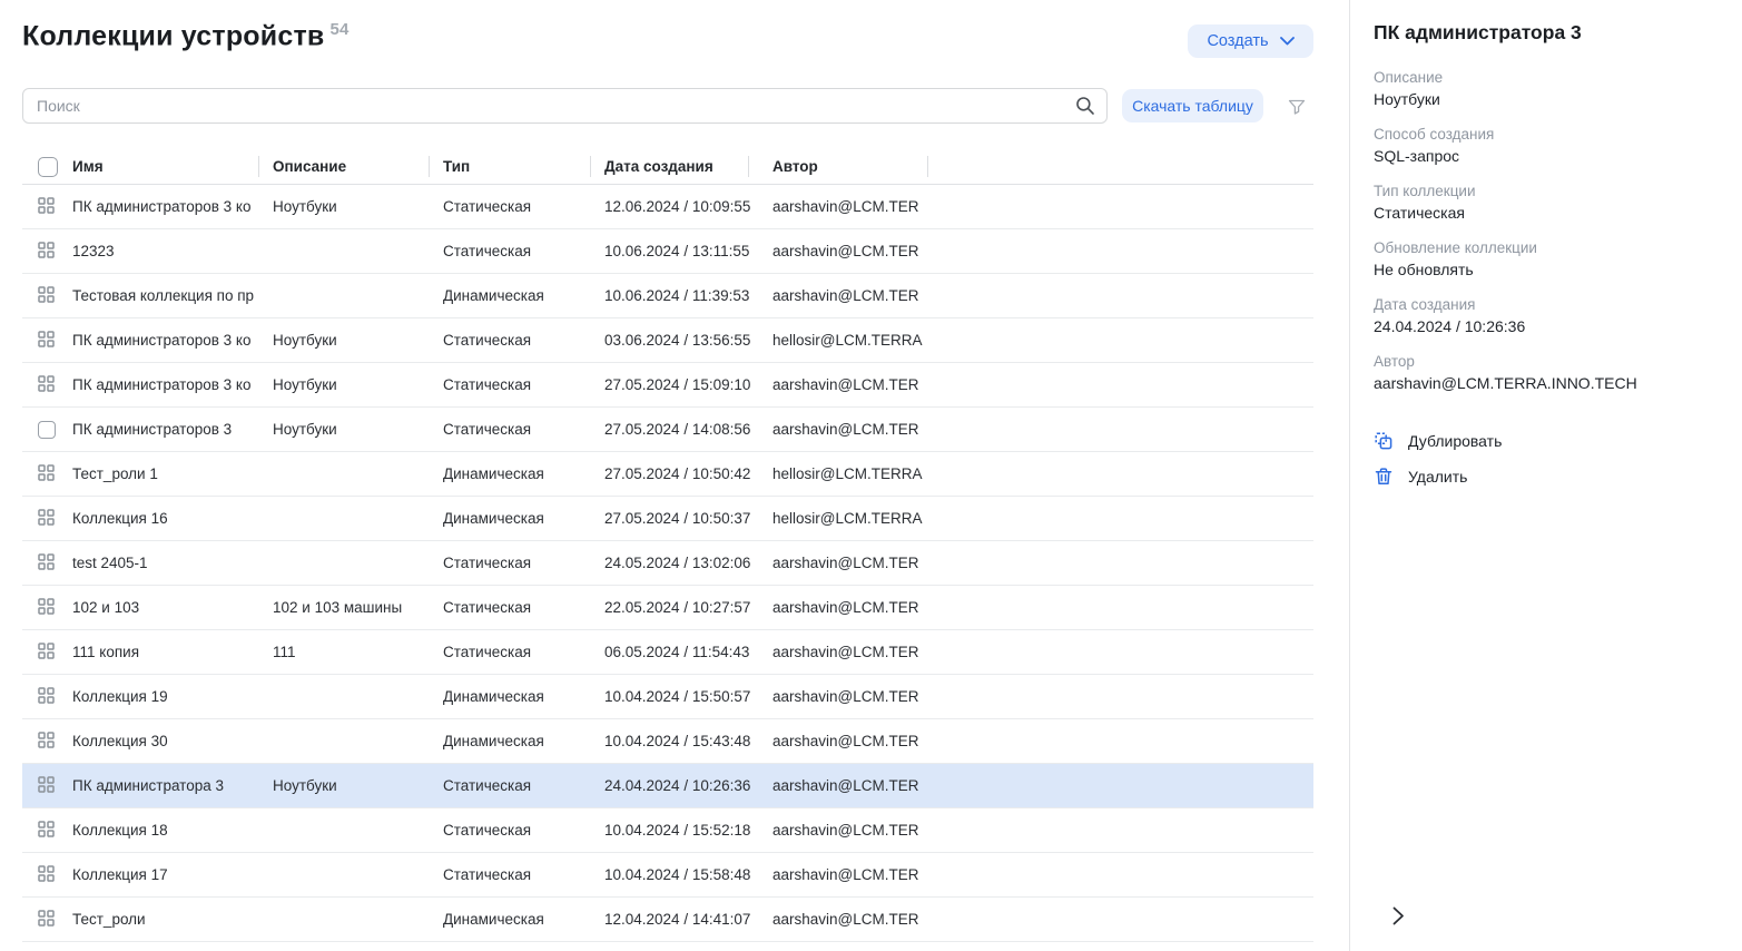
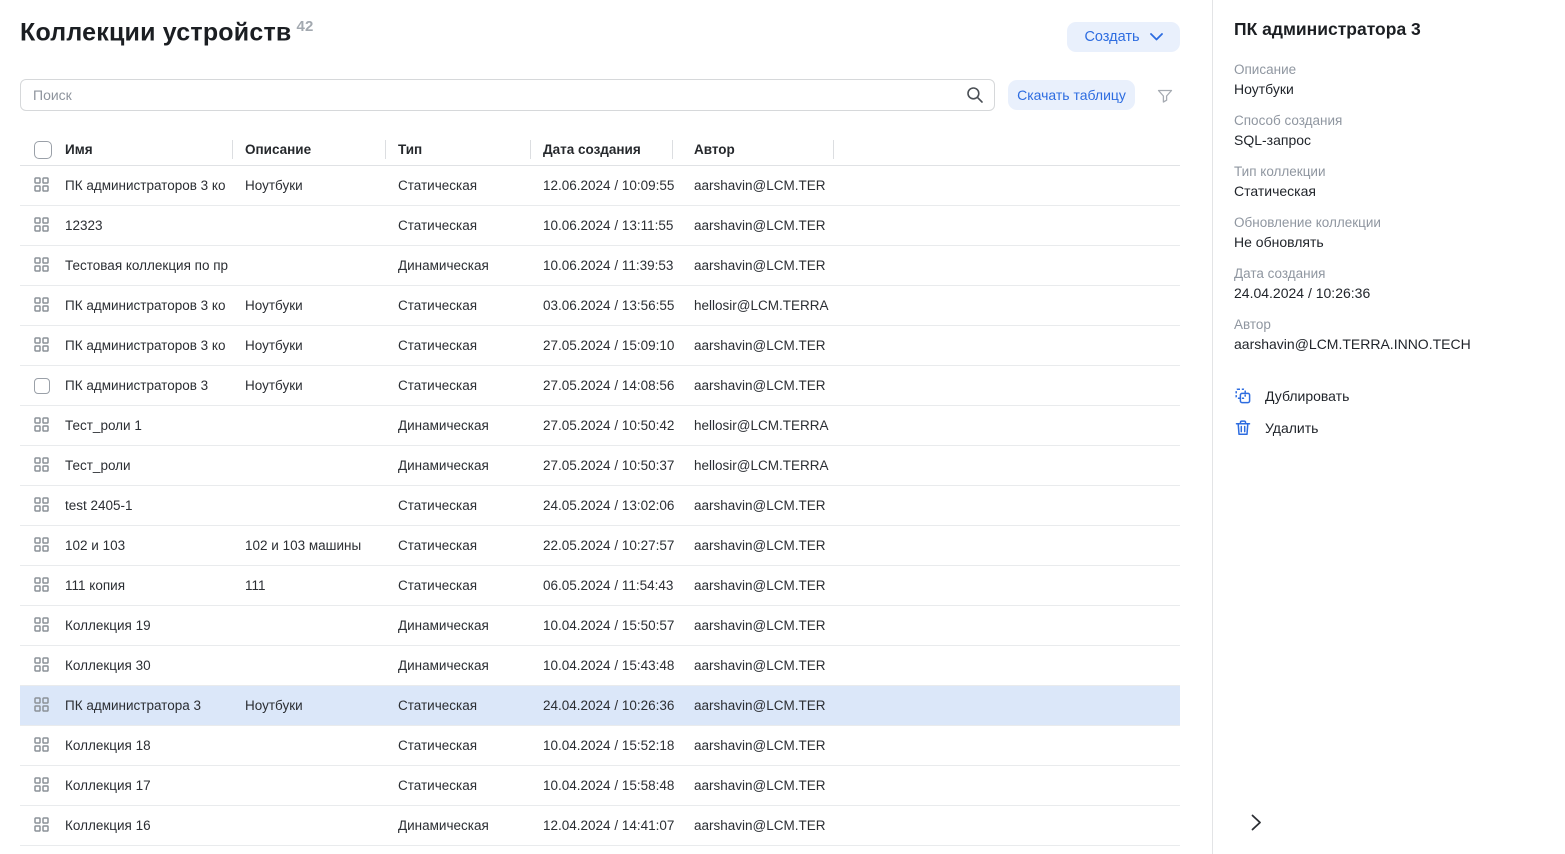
- Коллекции устройств 54
+ Коллекции устройств 42
  Создать
  Поиск
  Скачать таблицу
  Имя
  Описание
  Тип
  Дата создания
  Автор
  ПК администраторов 3 ко
  Ноутбуки
  Статическая
  12.06.2024 / 10:09:55
  aarshavin@LCM.TER
  12323
  Статическая
  10.06.2024 / 13:11:55
  aarshavin@LCM.TER
  Тестовая коллекция по пр
  Динамическая
  10.06.2024 / 11:39:53
  aarshavin@LCM.TER
  ПК администраторов 3 ко
  Ноутбуки
  Статическая
  03.06.2024 / 13:56:55
  hellosir@LCM.TERRA
  ПК администраторов 3 ко
  Ноутбуки
  Статическая
  27.05.2024 / 15:09:10
  aarshavin@LCM.TER
  ПК администраторов 3
  Ноутбуки
  Статическая
  27.05.2024 / 14:08:56
  aarshavin@LCM.TER
  Тест_роли 1
  Динамическая
  27.05.2024 / 10:50:42
  hellosir@LCM.TERRA
- Коллекция 16
+ Тест_роли
  Динамическая
  27.05.2024 / 10:50:37
  hellosir@LCM.TERRA
  test 2405-1
  Статическая
  24.05.2024 / 13:02:06
  aarshavin@LCM.TER
  102 и 103
  102 и 103 машины
  Статическая
  22.05.2024 / 10:27:57
  aarshavin@LCM.TER
  111 копия
  111
  Статическая
  06.05.2024 / 11:54:43
  aarshavin@LCM.TER
  Коллекция 19
  Динамическая
  10.04.2024 / 15:50:57
  aarshavin@LCM.TER
  Коллекция 30
  Динамическая
  10.04.2024 / 15:43:48
  aarshavin@LCM.TER
  ПК администратора 3
  Ноутбуки
  Статическая
  24.04.2024 / 10:26:36
  aarshavin@LCM.TER
  Коллекция 18
  Статическая
  10.04.2024 / 15:52:18
  aarshavin@LCM.TER
  Коллекция 17
  Статическая
  10.04.2024 / 15:58:48
  aarshavin@LCM.TER
- Тест_роли
+ Коллекция 16
  Динамическая
  12.04.2024 / 14:41:07
  aarshavin@LCM.TER
  ПК администратора 3
  Описание
  Ноутбуки
  Способ создания
  SQL-запрос
  Тип коллекции
  Статическая
  Обновление коллекции
  Не обновлять
  Дата создания
  24.04.2024 / 10:26:36
  Автор
  aarshavin@LCM.TERRA.INNO.TECH
  Дублировать
  Удалить
